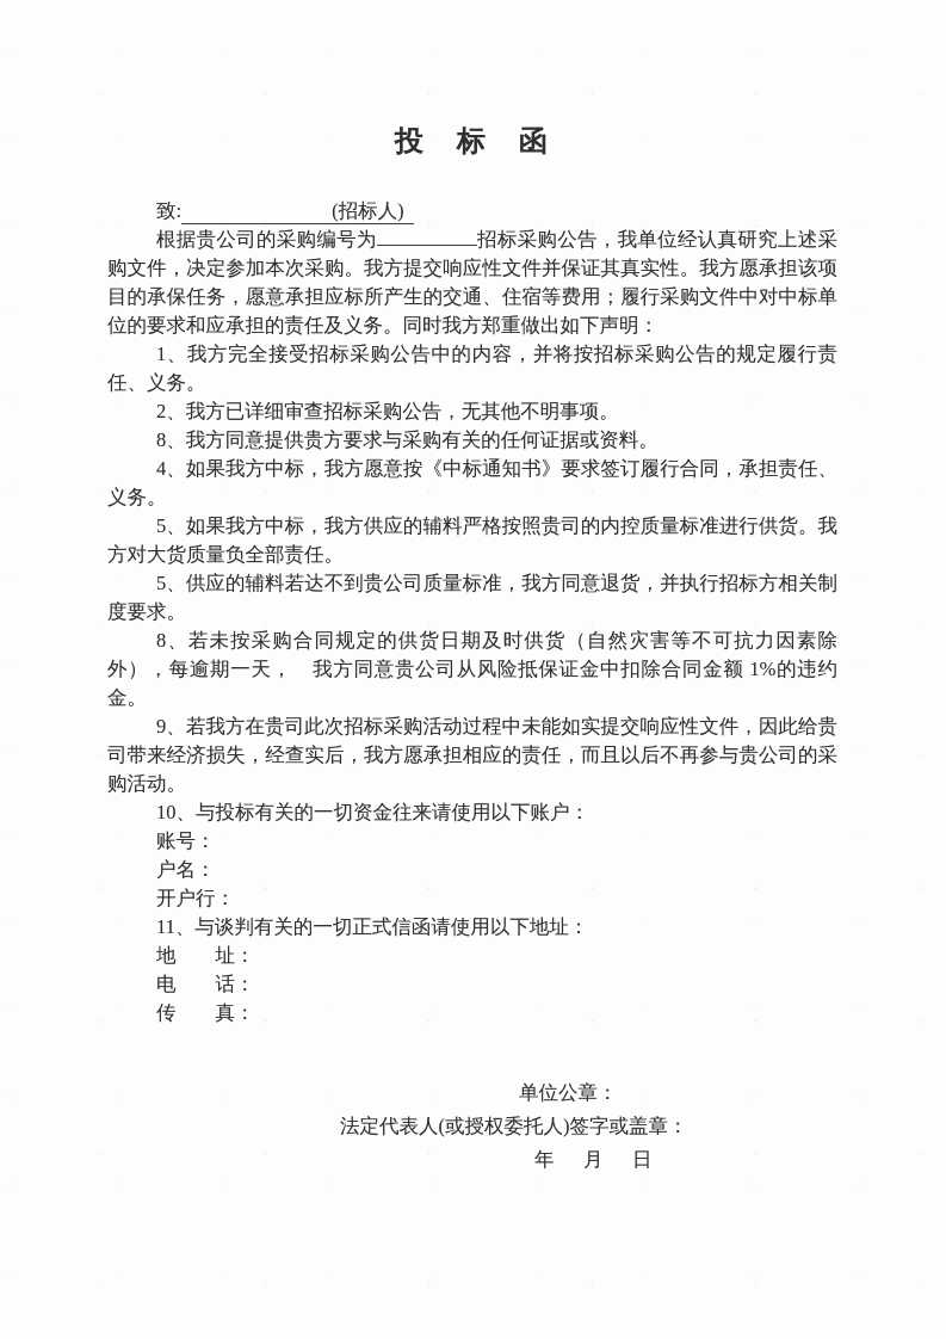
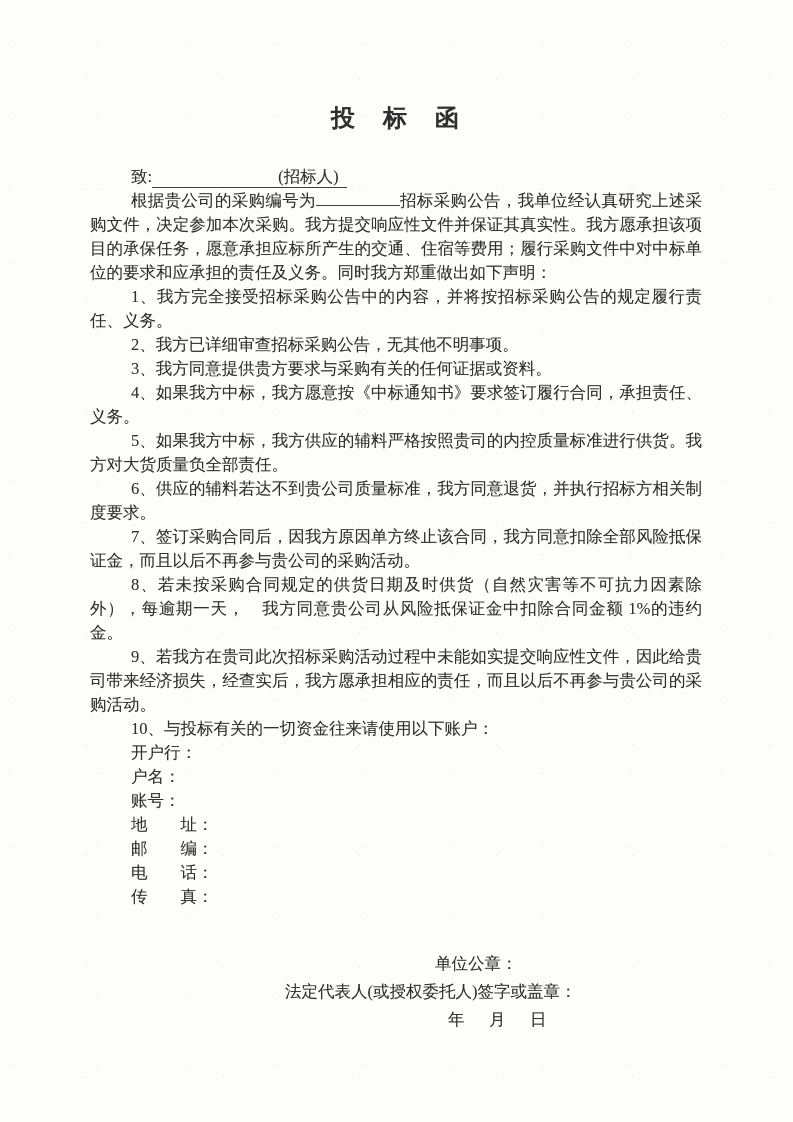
  投 标 函
  致: (招标人)
  根据贵公司的采购编号为 招标采购公告，我单位经认真研究上述采购文件，决定参加本次采购。我方提交响应性文件并保证其真实性。我方愿承担该项目的承保任务，愿意承担应标所产生的交通、住宿等费用；履行采购文件中对中标单位的要求和应承担的责任及义务。同时我方郑重做出如下声明：
  1、我方完全接受招标采购公告中的内容，并将按招标采购公告的规定履行责任、义务。
  2、我方已详细审查招标采购公告，无其他不明事项。
- 8、我方同意提供贵方要求与采购有关的任何证据或资料。
+ 3、我方同意提供贵方要求与采购有关的任何证据或资料。
  4、如果我方中标，我方愿意按《中标通知书》要求签订履行合同，承担责任、义务。
  5、如果我方中标，我方供应的辅料严格按照贵司的内控质量标准进行供货。我方对大货质量负全部责任。
- 5、供应的辅料若达不到贵公司质量标准，我方同意退货，并执行招标方相关制度要求。
+ 6、供应的辅料若达不到贵公司质量标准，我方同意退货，并执行招标方相关制度要求。
+ 7、签订采购合同后，因我方原因单方终止该合同，我方同意扣除全部风险抵保证金，而且以后不再参与贵公司的采购活动。
  8、若未按采购合同规定的供货日期及时供货（自然灾害等不可抗力因素除外），每逾期一天， 我方同意贵公司从风险抵保证金中扣除合同金额 1%的违约金。
  9、若我方在贵司此次招标采购活动过程中未能如实提交响应性文件，因此给贵司带来经济损失，经查实后，我方愿承担相应的责任，而且以后不再参与贵公司的采购活动。
  10、与投标有关的一切资金往来请使用以下账户：
- 账号：
+ 开户行：
  户名：
- 开户行：
+ 账号：
- 11、与谈判有关的一切正式信函请使用以下地址：
  地 址：
+ 邮 编：
  电 话：
  传 真：
  单位公章：
  法定代表人(或授权委托人)签字或盖章：
  年 月 日
